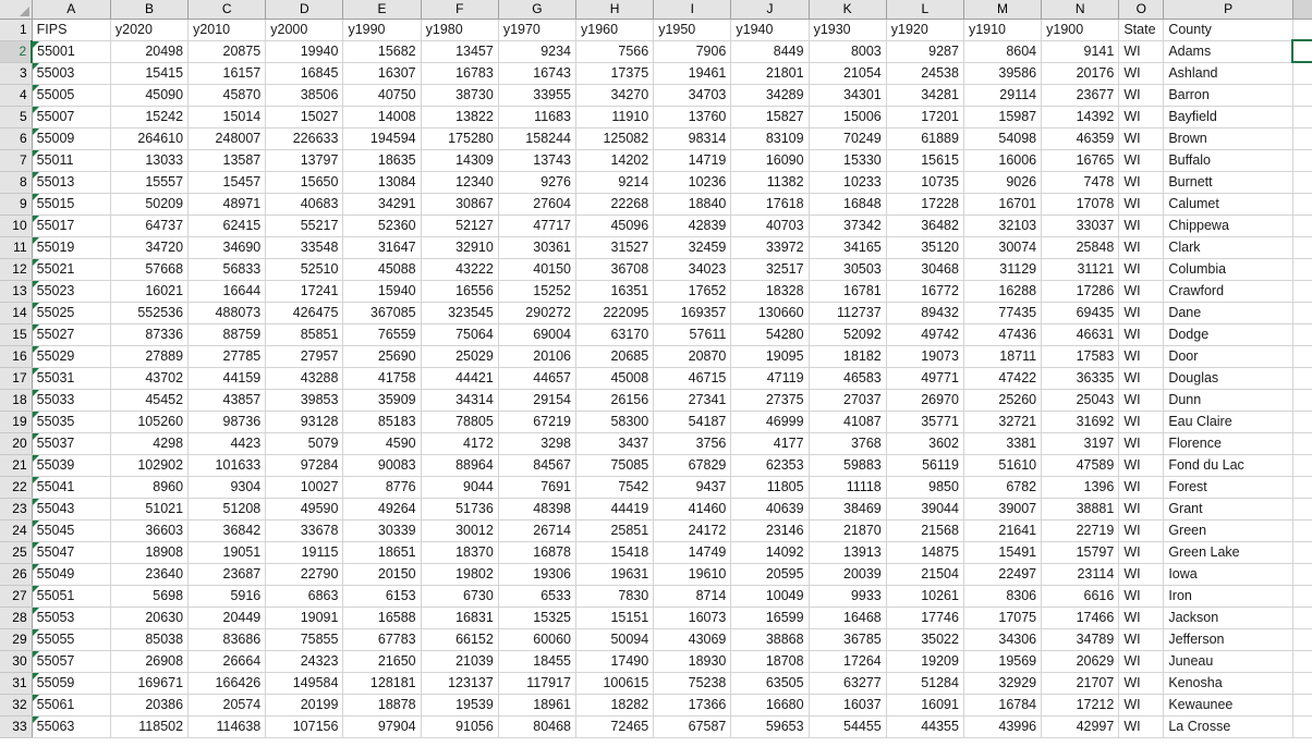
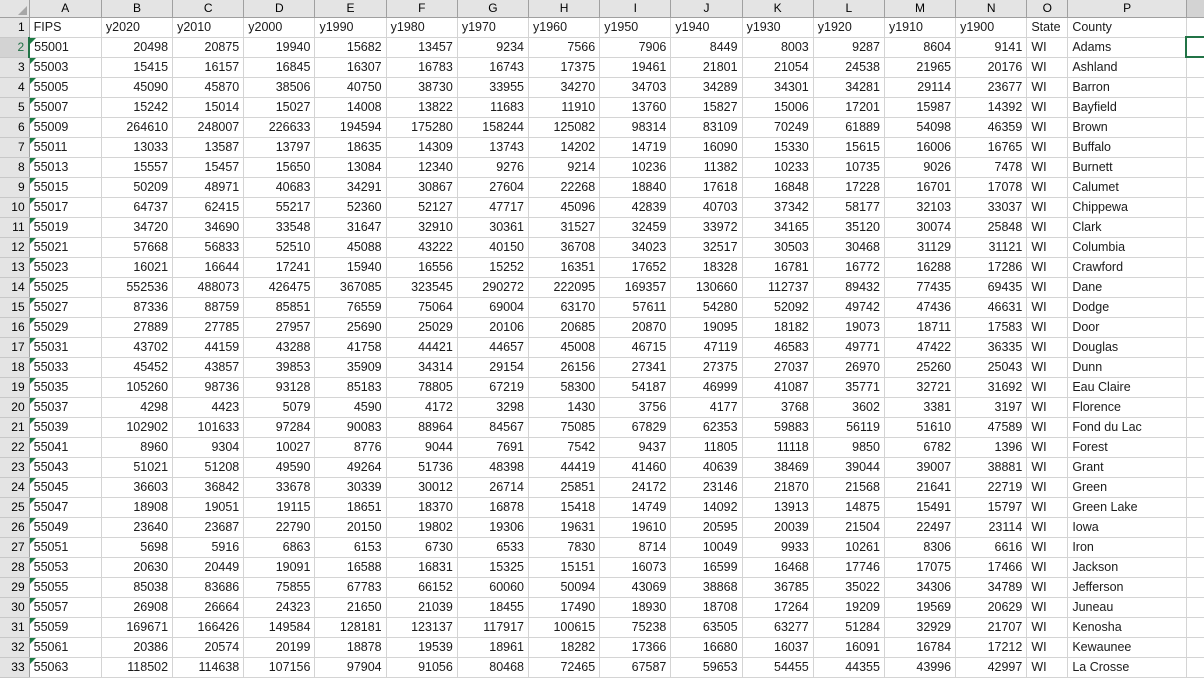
  	A	B	C	D	E	F	G	H	I	J	K	L	M	N	O	P
  1	FIPS	y2020	y2010	y2000	y1990	y1980	y1970	y1960	y1950	y1940	y1930	y1920	y1910	y1900	State	County
  2	55001	20498	20875	19940	15682	13457	9234	7566	7906	8449	8003	9287	8604	9141	WI	Adams
- 3	55003	15415	16157	16845	16307	16783	16743	17375	19461	21801	21054	24538	39586	20176	WI	Ashland
+ 3	55003	15415	16157	16845	16307	16783	16743	17375	19461	21801	21054	24538	21965	20176	WI	Ashland
  4	55005	45090	45870	38506	40750	38730	33955	34270	34703	34289	34301	34281	29114	23677	WI	Barron
  5	55007	15242	15014	15027	14008	13822	11683	11910	13760	15827	15006	17201	15987	14392	WI	Bayfield
  6	55009	264610	248007	226633	194594	175280	158244	125082	98314	83109	70249	61889	54098	46359	WI	Brown
  7	55011	13033	13587	13797	18635	14309	13743	14202	14719	16090	15330	15615	16006	16765	WI	Buffalo
  8	55013	15557	15457	15650	13084	12340	9276	9214	10236	11382	10233	10735	9026	7478	WI	Burnett
  9	55015	50209	48971	40683	34291	30867	27604	22268	18840	17618	16848	17228	16701	17078	WI	Calumet
- 10	55017	64737	62415	55217	52360	52127	47717	45096	42839	40703	37342	36482	32103	33037	WI	Chippewa
+ 10	55017	64737	62415	55217	52360	52127	47717	45096	42839	40703	37342	58177	32103	33037	WI	Chippewa
  11	55019	34720	34690	33548	31647	32910	30361	31527	32459	33972	34165	35120	30074	25848	WI	Clark
  12	55021	57668	56833	52510	45088	43222	40150	36708	34023	32517	30503	30468	31129	31121	WI	Columbia
  13	55023	16021	16644	17241	15940	16556	15252	16351	17652	18328	16781	16772	16288	17286	WI	Crawford
  14	55025	552536	488073	426475	367085	323545	290272	222095	169357	130660	112737	89432	77435	69435	WI	Dane
  15	55027	87336	88759	85851	76559	75064	69004	63170	57611	54280	52092	49742	47436	46631	WI	Dodge
  16	55029	27889	27785	27957	25690	25029	20106	20685	20870	19095	18182	19073	18711	17583	WI	Door
  17	55031	43702	44159	43288	41758	44421	44657	45008	46715	47119	46583	49771	47422	36335	WI	Douglas
  18	55033	45452	43857	39853	35909	34314	29154	26156	27341	27375	27037	26970	25260	25043	WI	Dunn
  19	55035	105260	98736	93128	85183	78805	67219	58300	54187	46999	41087	35771	32721	31692	WI	Eau Claire
- 20	55037	4298	4423	5079	4590	4172	3298	3437	3756	4177	3768	3602	3381	3197	WI	Florence
+ 20	55037	4298	4423	5079	4590	4172	3298	1430	3756	4177	3768	3602	3381	3197	WI	Florence
  21	55039	102902	101633	97284	90083	88964	84567	75085	67829	62353	59883	56119	51610	47589	WI	Fond du Lac
  22	55041	8960	9304	10027	8776	9044	7691	7542	9437	11805	11118	9850	6782	1396	WI	Forest
  23	55043	51021	51208	49590	49264	51736	48398	44419	41460	40639	38469	39044	39007	38881	WI	Grant
  24	55045	36603	36842	33678	30339	30012	26714	25851	24172	23146	21870	21568	21641	22719	WI	Green
  25	55047	18908	19051	19115	18651	18370	16878	15418	14749	14092	13913	14875	15491	15797	WI	Green Lake
  26	55049	23640	23687	22790	20150	19802	19306	19631	19610	20595	20039	21504	22497	23114	WI	Iowa
  27	55051	5698	5916	6863	6153	6730	6533	7830	8714	10049	9933	10261	8306	6616	WI	Iron
  28	55053	20630	20449	19091	16588	16831	15325	15151	16073	16599	16468	17746	17075	17466	WI	Jackson
  29	55055	85038	83686	75855	67783	66152	60060	50094	43069	38868	36785	35022	34306	34789	WI	Jefferson
  30	55057	26908	26664	24323	21650	21039	18455	17490	18930	18708	17264	19209	19569	20629	WI	Juneau
  31	55059	169671	166426	149584	128181	123137	117917	100615	75238	63505	63277	51284	32929	21707	WI	Kenosha
  32	55061	20386	20574	20199	18878	19539	18961	18282	17366	16680	16037	16091	16784	17212	WI	Kewaunee
  33	55063	118502	114638	107156	97904	91056	80468	72465	67587	59653	54455	44355	43996	42997	WI	La Crosse
